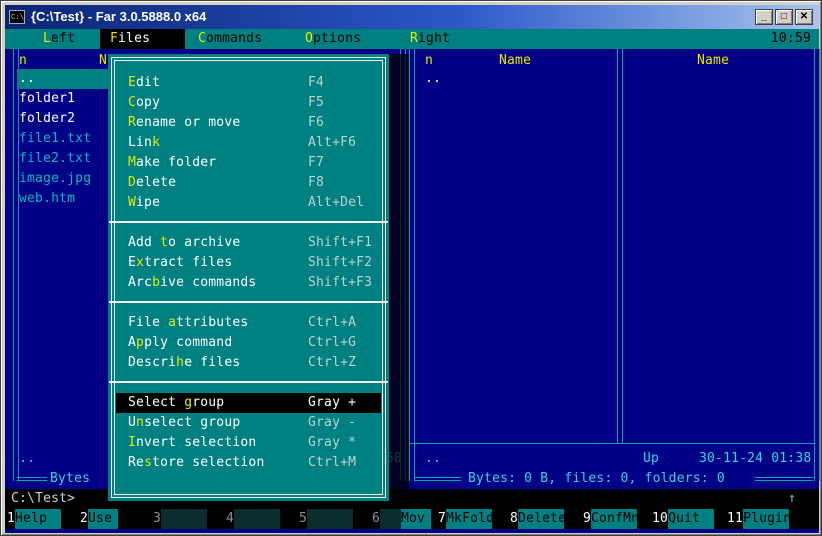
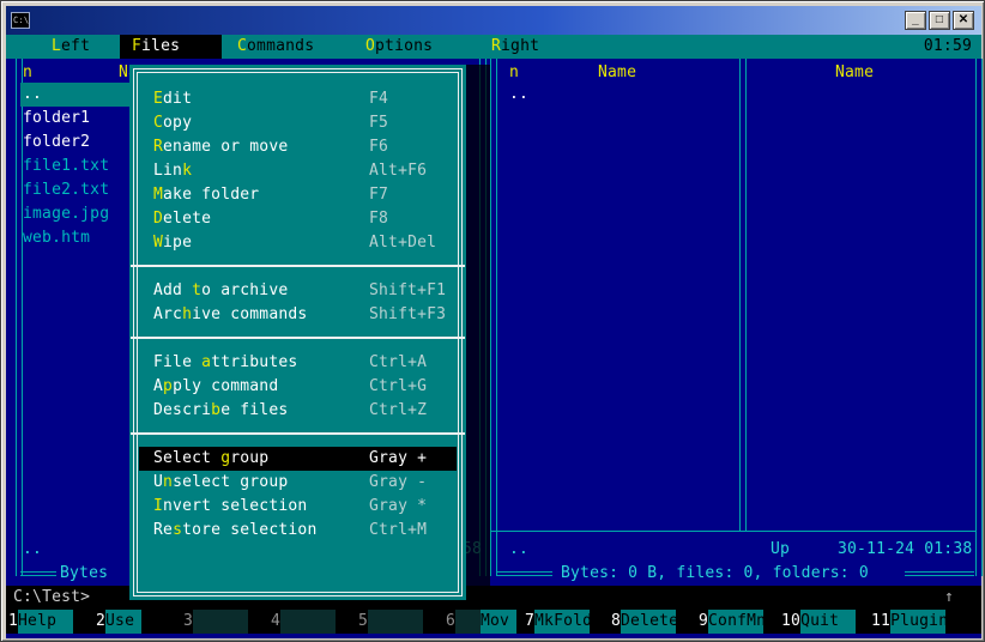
  C:\
- {C:\Test} - Far 3.0.5888.0 x64
  _
  □
  ✕
  Left
  Files
  Commands
  Options
  Right
- 10:59
+ 01:59
  n
  ..
  folder1
  folder2
  file1.txt
  file2.txt
  image.jpg
  web.htm
  ..
  58
  Bytes
  n
  Name
  Name
  ..
  ..
  Up
  30-11-24 01:38
  Bytes: 0 B, files: 0, folders: 0
  C:\Test>
  ↑
  1
  Help
  2
  Use
  3
  4
  5
  6
  Mov
  7
  MkFold
  8
  Delete
  9
  ConfMn
  10
  Quit
  11
  Plugin
  Edit
  F4
  Copy
  F5
  Rename or move
  F6
  Link
  Alt+F6
  Make folder
  F7
  Delete
  F8
  Wipe
  Alt+Del
  Add to archive
  Shift+F1
- Extract files
- Shift+F2
- Arcbive commands
+ Archive commands
  Shift+F3
  File attributes
  Ctrl+A
  Apply command
  Ctrl+G
- Descrihe files
+ Describe files
  Ctrl+Z
  Select group
  Gray +
  Unselect group
  Gray -
  Invert selection
  Gray *
  Restore selection
  Ctrl+M
